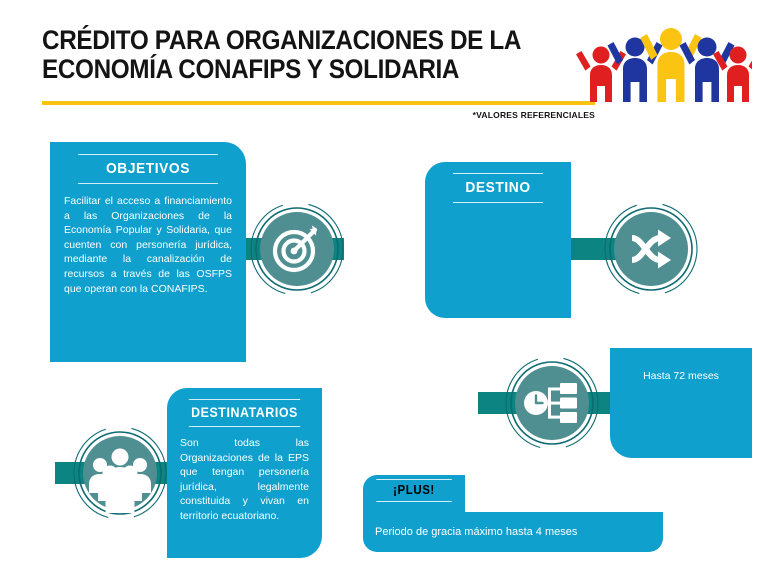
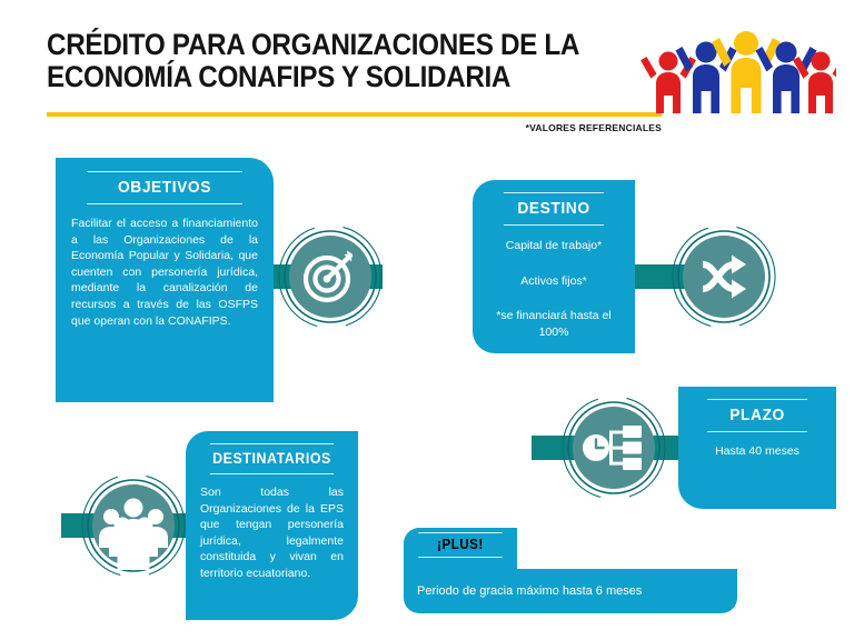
  CRÉDITO PARA ORGANIZACIONES DE LA ECONOMÍA CONAFIPS Y SOLIDARIA
  *VALORES REFERENCIALES
  OBJETIVOS
  Facilitar el acceso a financiamiento a las Organizaciones de la Economía Popular y Solidaria, que cuenten con personería jurídica, mediante la canalización de recursos a través de las OSFPS que operan con la CONAFIPS.
  DESTINO
+ Capital de trabajo*
+ Activos fijos*
+ *se financiará hasta el 100%
+ PLAZO
- Hasta 72 meses
+ Hasta 40 meses
  DESTINATARIOS
  Son todas las Organizaciones de la EPS que tengan personería jurídica, legalmente constituida y vivan en territorio ecuatoriano.
  ¡PLUS!
- Periodo de gracia máximo hasta 4 meses
+ Periodo de gracia máximo hasta 6 meses
